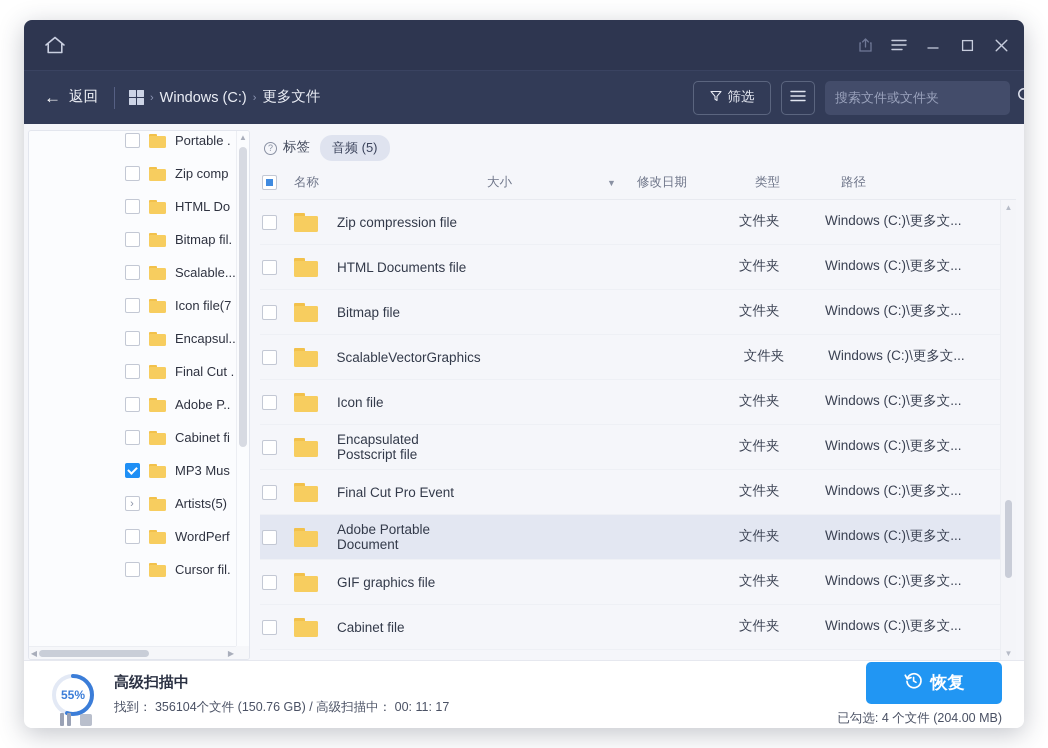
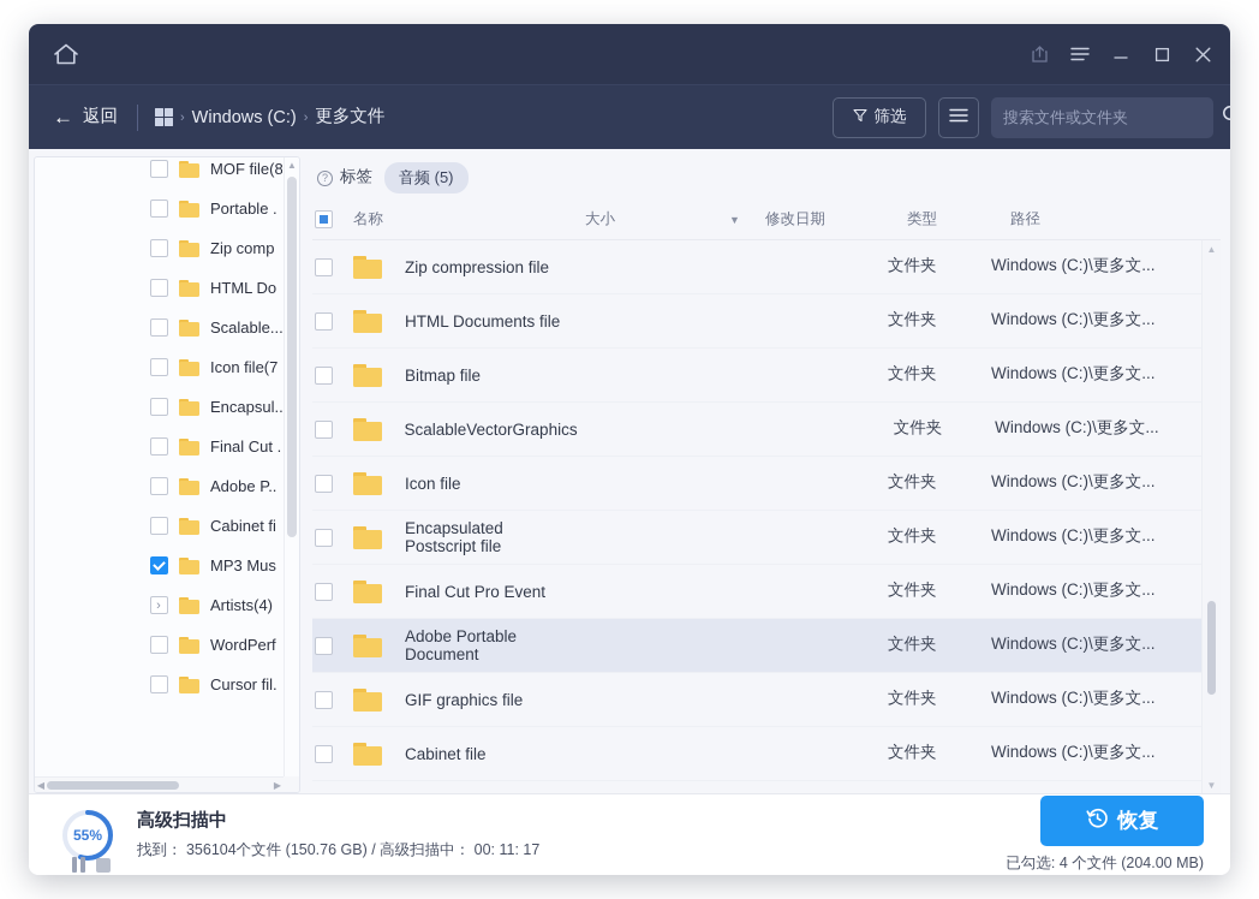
  ←
  返回
  ›
  Windows (C:)
  ›
  更多文件
  筛选
  搜索文件或文件夹
+ MOF file(8
  Portable .
  Zip comp
  HTML Do
- Bitmap fil.
  Scalable...
  Icon file(7
  Encapsul..
  Final Cut .
  Adobe P..
  Cabinet fi
  MP3 Mus
  ›
- Artists(5)
+ Artists(4)
  WordPerf
  Cursor fil.
  ▲
  ◀
  ▶
  ?
  标签
  音频 (5)
  名称
  大小
  ▼
  修改日期
  类型
  路径
  Zip compression file
  文件夹
  Windows (C:)\更多文...
  HTML Documents file
  文件夹
  Windows (C:)\更多文...
  Bitmap file
  文件夹
  Windows (C:)\更多文...
  ScalableVectorGraphics
  文件夹
  Windows (C:)\更多文...
  Icon file
  文件夹
  Windows (C:)\更多文...
  Encapsulated Postscript file
  文件夹
  Windows (C:)\更多文...
  Final Cut Pro Event
  文件夹
  Windows (C:)\更多文...
  Adobe Portable Document
  文件夹
  Windows (C:)\更多文...
  GIF graphics file
  文件夹
  Windows (C:)\更多文...
  Cabinet file
  文件夹
  Windows (C:)\更多文...
  ▲
  ▼
  55%
  高级扫描中
  找到： 356104个文件 (150.76 GB) / 高级扫描中： 00: 11: 17
  恢复
  已勾选: 4 个文件 (204.00 MB)
